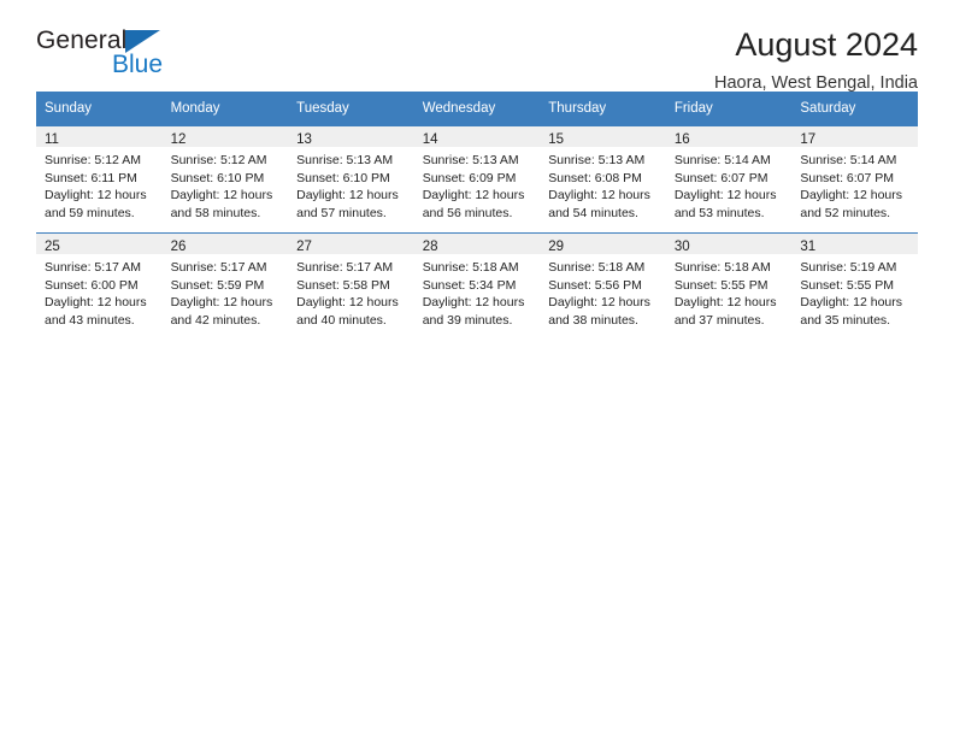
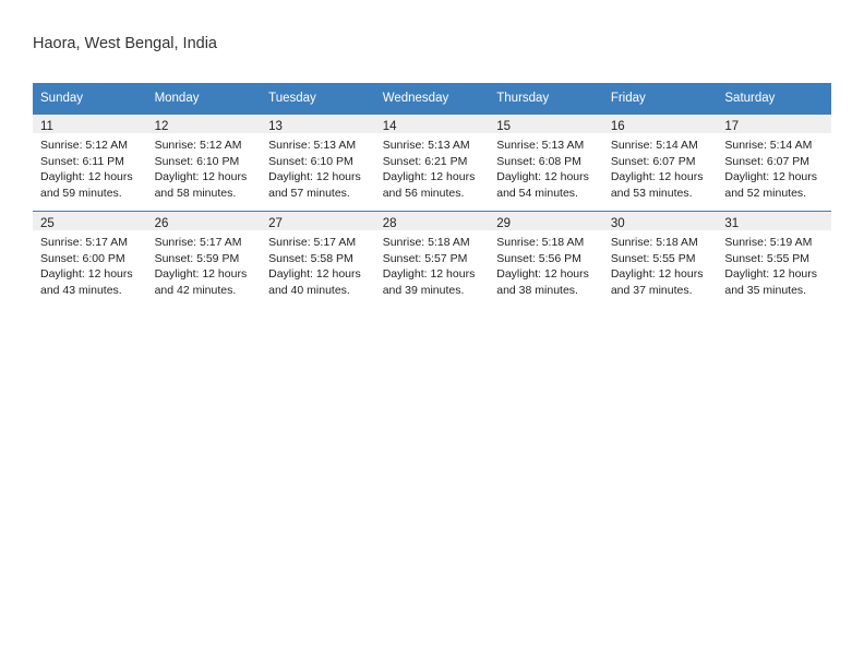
- General
- Blue
- August 2024
  Haora, West Bengal, India
  Sunday	Monday	Tuesday	Wednesday	Thursday	Friday	Saturday
- 11Sunrise: 5:12 AMSunset: 6:11 PMDaylight: 12 hoursand 59 minutes.	12Sunrise: 5:12 AMSunset: 6:10 PMDaylight: 12 hoursand 58 minutes.	13Sunrise: 5:13 AMSunset: 6:10 PMDaylight: 12 hoursand 57 minutes.	14Sunrise: 5:13 AMSunset: 6:09 PMDaylight: 12 hoursand 56 minutes.	15Sunrise: 5:13 AMSunset: 6:08 PMDaylight: 12 hoursand 54 minutes.	16Sunrise: 5:14 AMSunset: 6:07 PMDaylight: 12 hoursand 53 minutes.	17Sunrise: 5:14 AMSunset: 6:07 PMDaylight: 12 hoursand 52 minutes.
+ 11Sunrise: 5:12 AMSunset: 6:11 PMDaylight: 12 hoursand 59 minutes.	12Sunrise: 5:12 AMSunset: 6:10 PMDaylight: 12 hoursand 58 minutes.	13Sunrise: 5:13 AMSunset: 6:10 PMDaylight: 12 hoursand 57 minutes.	14Sunrise: 5:13 AMSunset: 6:21 PMDaylight: 12 hoursand 56 minutes.	15Sunrise: 5:13 AMSunset: 6:08 PMDaylight: 12 hoursand 54 minutes.	16Sunrise: 5:14 AMSunset: 6:07 PMDaylight: 12 hoursand 53 minutes.	17Sunrise: 5:14 AMSunset: 6:07 PMDaylight: 12 hoursand 52 minutes.
- 25Sunrise: 5:17 AMSunset: 6:00 PMDaylight: 12 hoursand 43 minutes.	26Sunrise: 5:17 AMSunset: 5:59 PMDaylight: 12 hoursand 42 minutes.	27Sunrise: 5:17 AMSunset: 5:58 PMDaylight: 12 hoursand 40 minutes.	28Sunrise: 5:18 AMSunset: 5:34 PMDaylight: 12 hoursand 39 minutes.	29Sunrise: 5:18 AMSunset: 5:56 PMDaylight: 12 hoursand 38 minutes.	30Sunrise: 5:18 AMSunset: 5:55 PMDaylight: 12 hoursand 37 minutes.	31Sunrise: 5:19 AMSunset: 5:55 PMDaylight: 12 hoursand 35 minutes.
+ 25Sunrise: 5:17 AMSunset: 6:00 PMDaylight: 12 hoursand 43 minutes.	26Sunrise: 5:17 AMSunset: 5:59 PMDaylight: 12 hoursand 42 minutes.	27Sunrise: 5:17 AMSunset: 5:58 PMDaylight: 12 hoursand 40 minutes.	28Sunrise: 5:18 AMSunset: 5:57 PMDaylight: 12 hoursand 39 minutes.	29Sunrise: 5:18 AMSunset: 5:56 PMDaylight: 12 hoursand 38 minutes.	30Sunrise: 5:18 AMSunset: 5:55 PMDaylight: 12 hoursand 37 minutes.	31Sunrise: 5:19 AMSunset: 5:55 PMDaylight: 12 hoursand 35 minutes.
